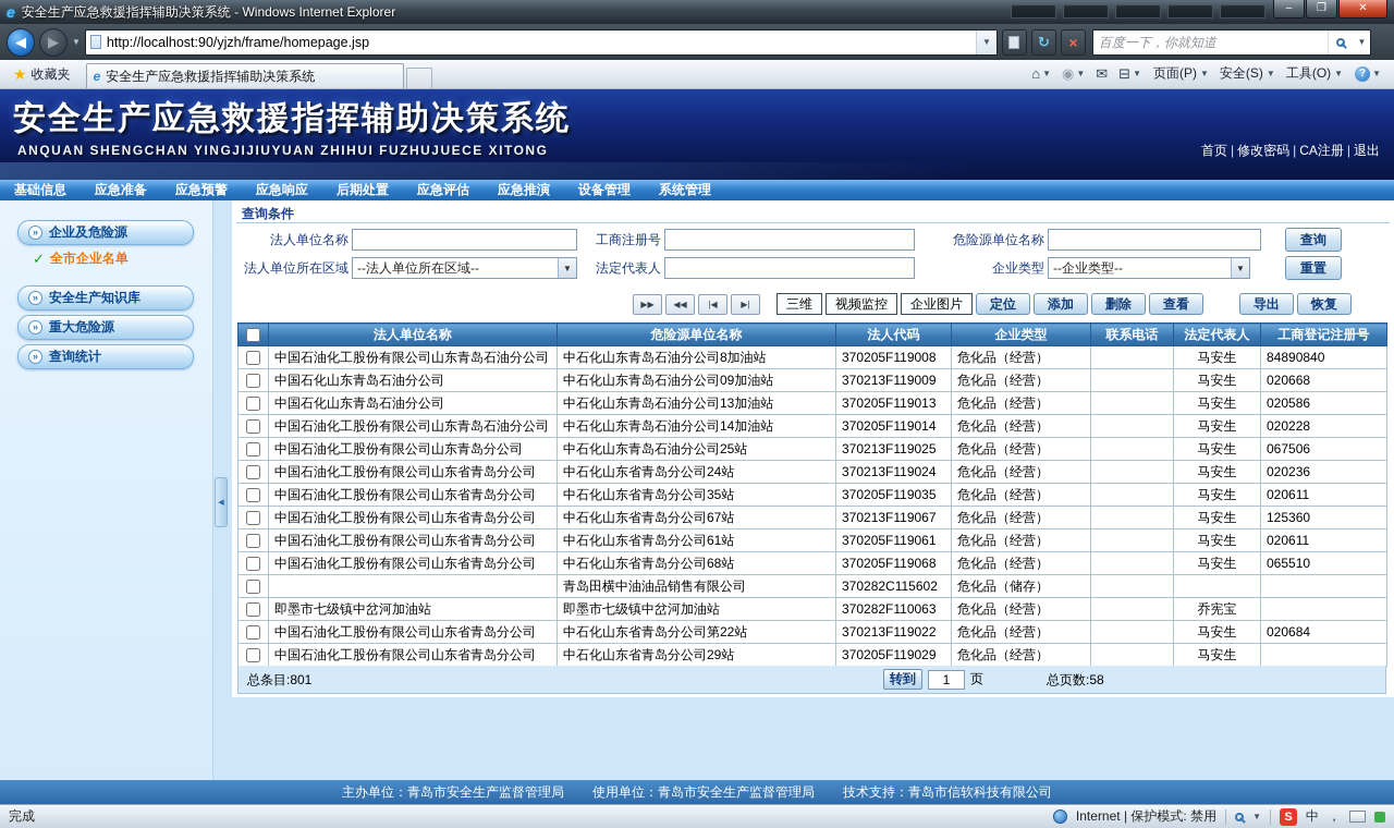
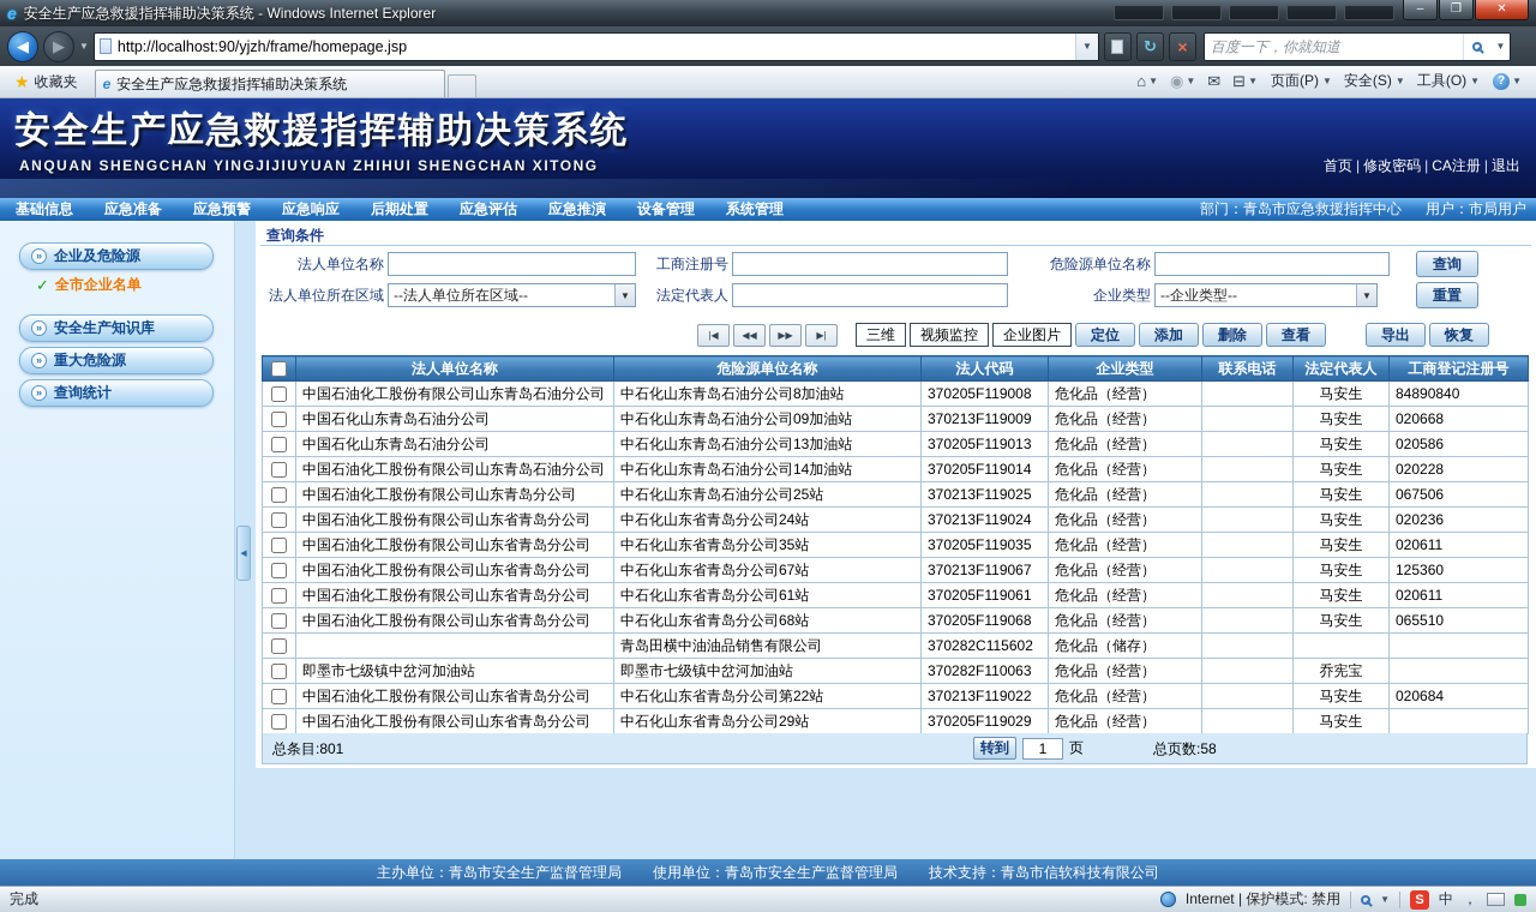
  e
  安全生产应急救援指挥辅助决策系统 - Windows Internet Explorer
  –
  ❐
  ✕
  ◀
  ▶
  ▼
  http://localhost:90/yjzh/frame/homepage.jsp
  ▼
  ↻
  ×
  百度一下，你就知道
  ▼
  ★
  收藏夹
  e
  安全生产应急救援指挥辅助决策系统
  ⌂
  ▼
  ◉
  ▼
  ✉
  ⊟
  ▼
  页面(P)
  ▼
  安全(S)
  ▼
  工具(O)
  ▼
  ?
  ▼
  安全生产应急救援指挥辅助决策系统
- ANQUAN SHENGCHAN YINGJIJIUYUAN ZHIHUI FUZHUJUECE XITONG
+ ANQUAN SHENGCHAN YINGJIJIUYUAN ZHIHUI SHENGCHAN XITONG
  首页 | 修改密码 | CA注册 | 退出
  基础信息
  应急准备
  应急预警
  应急响应
  后期处置
  应急评估
  应急推演
  设备管理
  系统管理
+ 部门：青岛市应急救援指挥中心
+ 用户：市局用户
  »
  企业及危险源
  ✓
  全市企业名单
  »
  安全生产知识库
  »
  重大危险源
  »
  查询统计
  查询条件
  法人单位名称
  工商注册号
  危险源单位名称
  查询
  法人单位所在区域
  --法人单位所在区域--
  ▼
  法定代表人
  企业类型
  --企业类型--
  ▼
  重置
- ▶▶
+ |◀
  ◀◀
- |◀
+ ▶▶
  ▶|
  三维
  视频监控
  企业图片
  定位
  添加
  删除
  查看
  导出
  恢复
  	法人单位名称	危险源单位名称	法人代码	企业类型	联系电话	法定代表人	工商登记注册号
  	中国石油化工股份有限公司山东青岛石油分公司	中石化山东青岛石油分公司8加油站	370205F119008	危化品（经营）		马安生	84890840
  	中国石化山东青岛石油分公司	中石化山东青岛石油分公司09加油站	370213F119009	危化品（经营）		马安生	020668
  	中国石化山东青岛石油分公司	中石化山东青岛石油分公司13加油站	370205F119013	危化品（经营）		马安生	020586
  	中国石油化工股份有限公司山东青岛石油分公司	中石化山东青岛石油分公司14加油站	370205F119014	危化品（经营）		马安生	020228
  	中国石油化工股份有限公司山东青岛分公司	中石化山东青岛石油分公司25站	370213F119025	危化品（经营）		马安生	067506
  	中国石油化工股份有限公司山东省青岛分公司	中石化山东省青岛分公司24站	370213F119024	危化品（经营）		马安生	020236
  	中国石油化工股份有限公司山东省青岛分公司	中石化山东省青岛分公司35站	370205F119035	危化品（经营）		马安生	020611
  	中国石油化工股份有限公司山东省青岛分公司	中石化山东省青岛分公司67站	370213F119067	危化品（经营）		马安生	125360
  	中国石油化工股份有限公司山东省青岛分公司	中石化山东省青岛分公司61站	370205F119061	危化品（经营）		马安生	020611
  	中国石油化工股份有限公司山东省青岛分公司	中石化山东省青岛分公司68站	370205F119068	危化品（经营）		马安生	065510
  		青岛田横中油油品销售有限公司	370282C115602	危化品（储存）
  	即墨市七级镇中岔河加油站	即墨市七级镇中岔河加油站	370282F110063	危化品（经营）		乔宪宝
  	中国石油化工股份有限公司山东省青岛分公司	中石化山东省青岛分公司第22站	370213F119022	危化品（经营）		马安生	020684
  	中国石油化工股份有限公司山东省青岛分公司	中石化山东省青岛分公司29站	370205F119029	危化品（经营）		马安生
  总条目:801
  转到
  1
  页
  总页数:58
  主办单位：青岛市安全生产监督管理局
  使用单位：青岛市安全生产监督管理局
  技术支持：青岛市信软科技有限公司
  完成
  Internet | 保护模式: 禁用
  ▼
  S
  中
  ，
